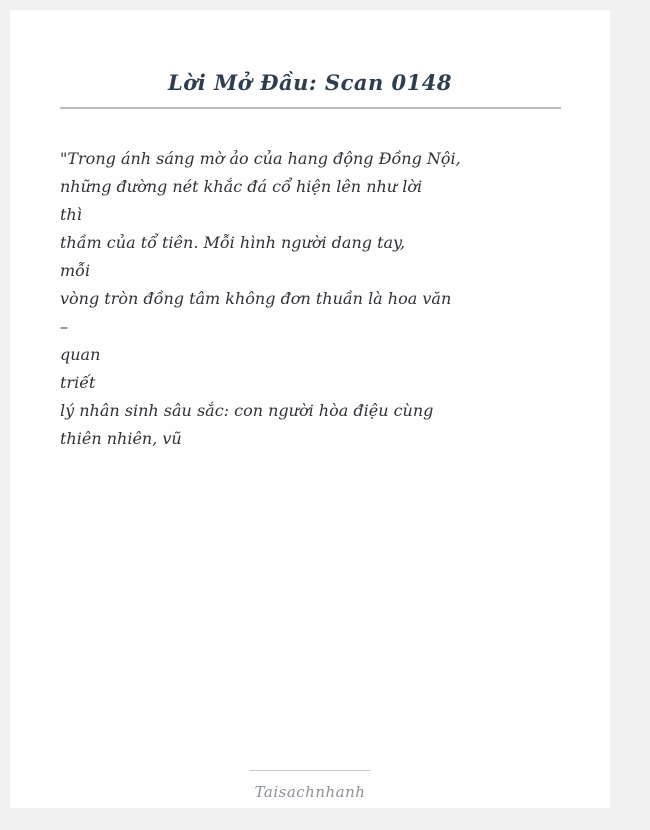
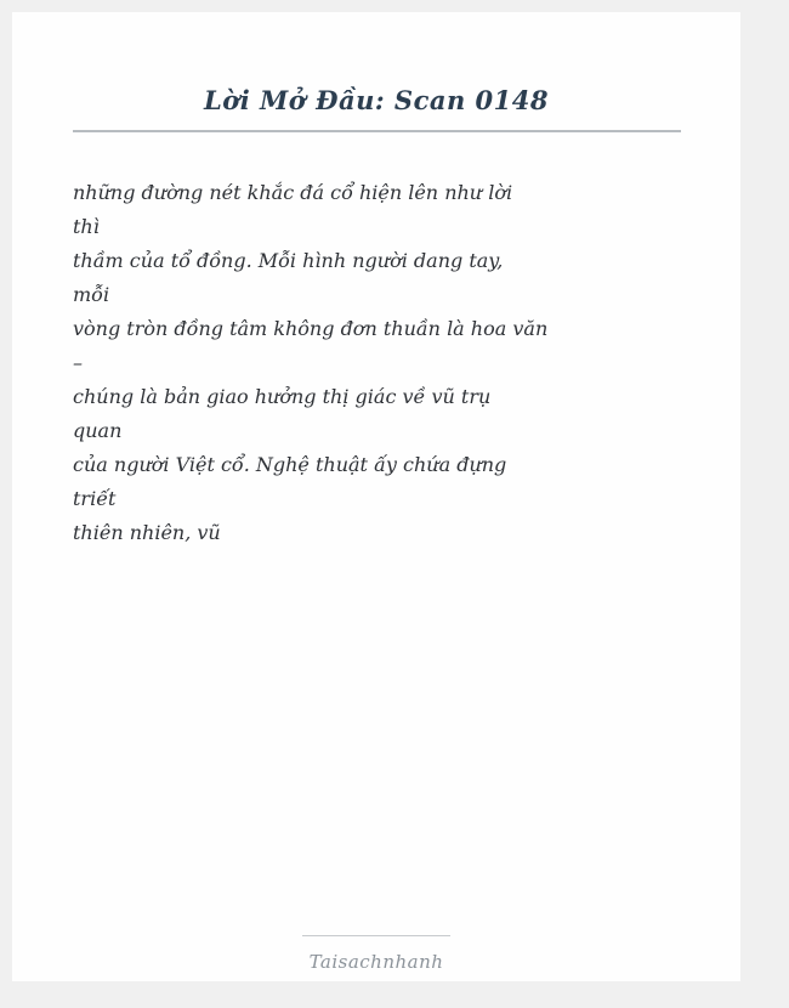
  Lời Mở Đầu: Scan 0148
- "Trong ánh sáng mờ ảo của hang động Đồng Nội,
  những đường nét khắc đá cổ hiện lên như lời
  thì
- thầm của tổ tiên. Mỗi hình người dang tay,
+ thầm của tổ đồng. Mỗi hình người dang tay,
  mỗi
  vòng tròn đồng tâm không đơn thuần là hoa văn
  –
+ chúng là bản giao hưởng thị giác về vũ trụ
  quan
+ của người Việt cổ. Nghệ thuật ấy chứa đựng
  triết
- lý nhân sinh sâu sắc: con người hòa điệu cùng
  thiên nhiên, vũ
  Taisachnhanh
